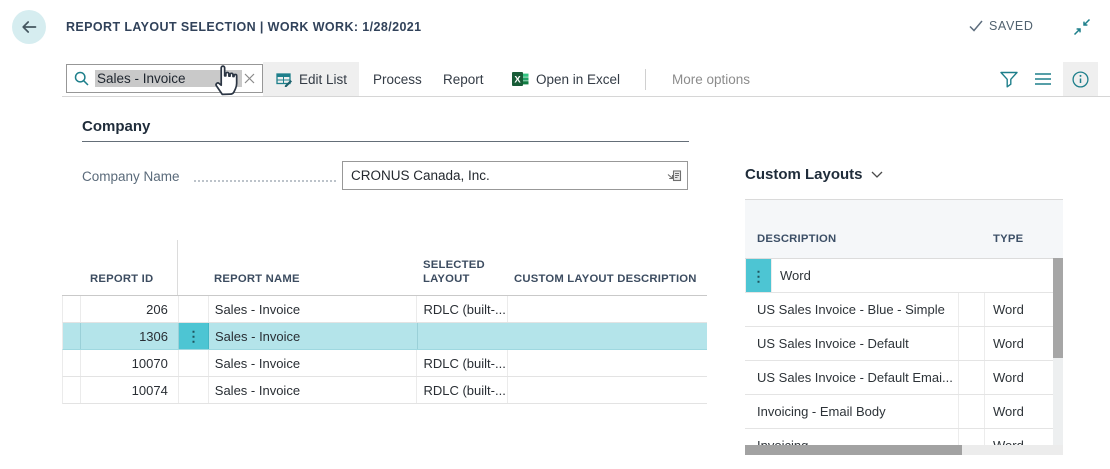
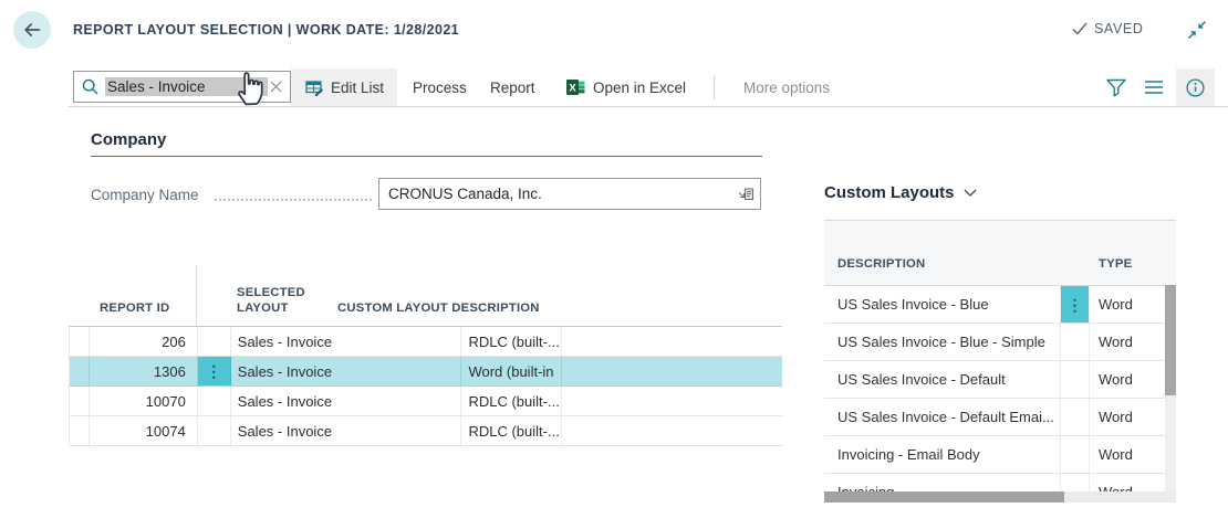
- REPORT LAYOUT SELECTION | WORK WORK: 1/28/2021
+ REPORT LAYOUT SELECTION | WORK DATE: 1/28/2021
  SAVED
  Sales - Invoice
  Edit List
  Process
  Report
  X
  Open in Excel
  More options
  Company
  Company Name
  CRONUS Canada, Inc.
  REPORT ID
- REPORT NAME
  SELECTED LAYOUT
  CUSTOM LAYOUT DESCRIPTION
  206
  Sales - Invoice
  RDLC (built-...
  1306
  ⋮
  Sales - Invoice
+ Word (built-in
  10070
  Sales - Invoice
  RDLC (built-...
  10074
  Sales - Invoice
  RDLC (built-...
  Custom Layouts
  DESCRIPTION
  TYPE
+ US Sales Invoice - Blue
  ⋮
  Word
  US Sales Invoice - Blue - Simple
  Word
  US Sales Invoice - Default
  Word
  US Sales Invoice - Default Emai...
  Word
  Invoicing - Email Body
  Word
